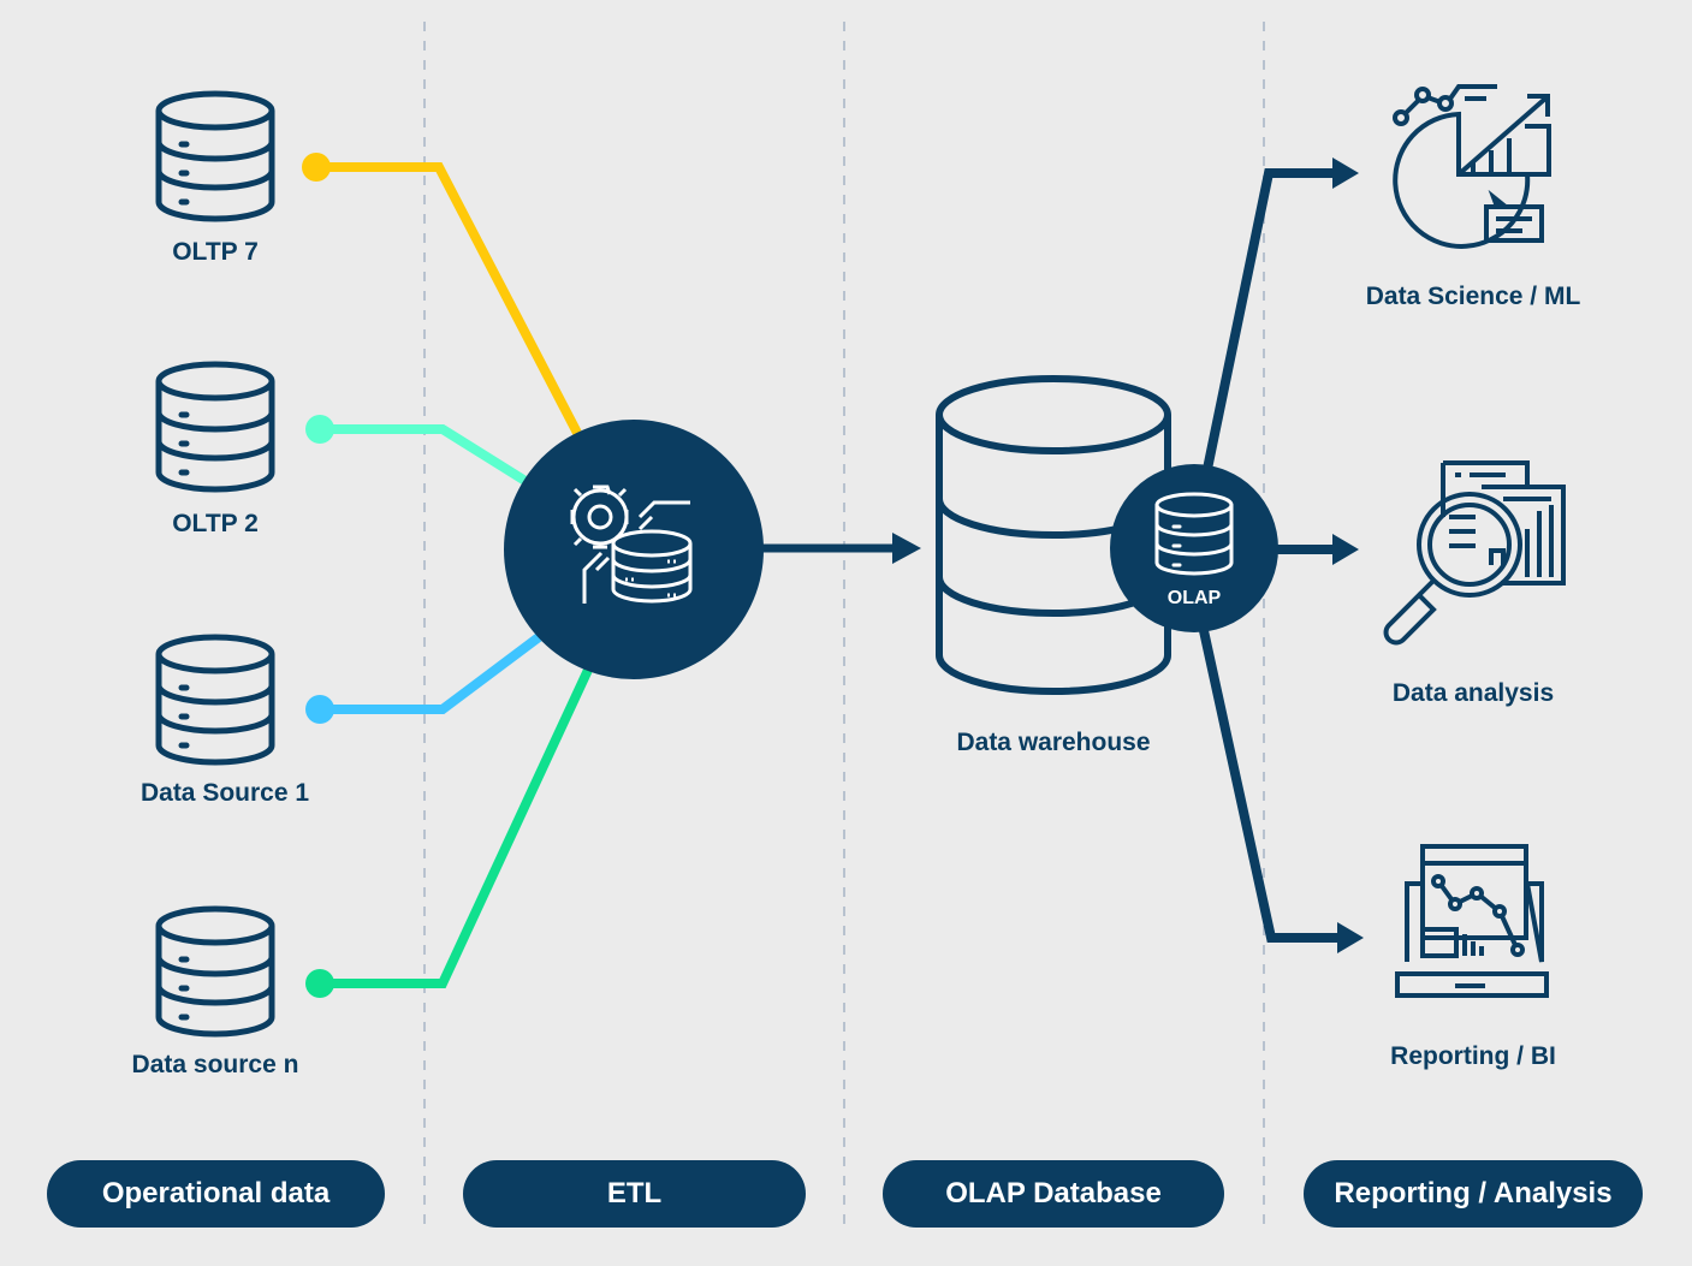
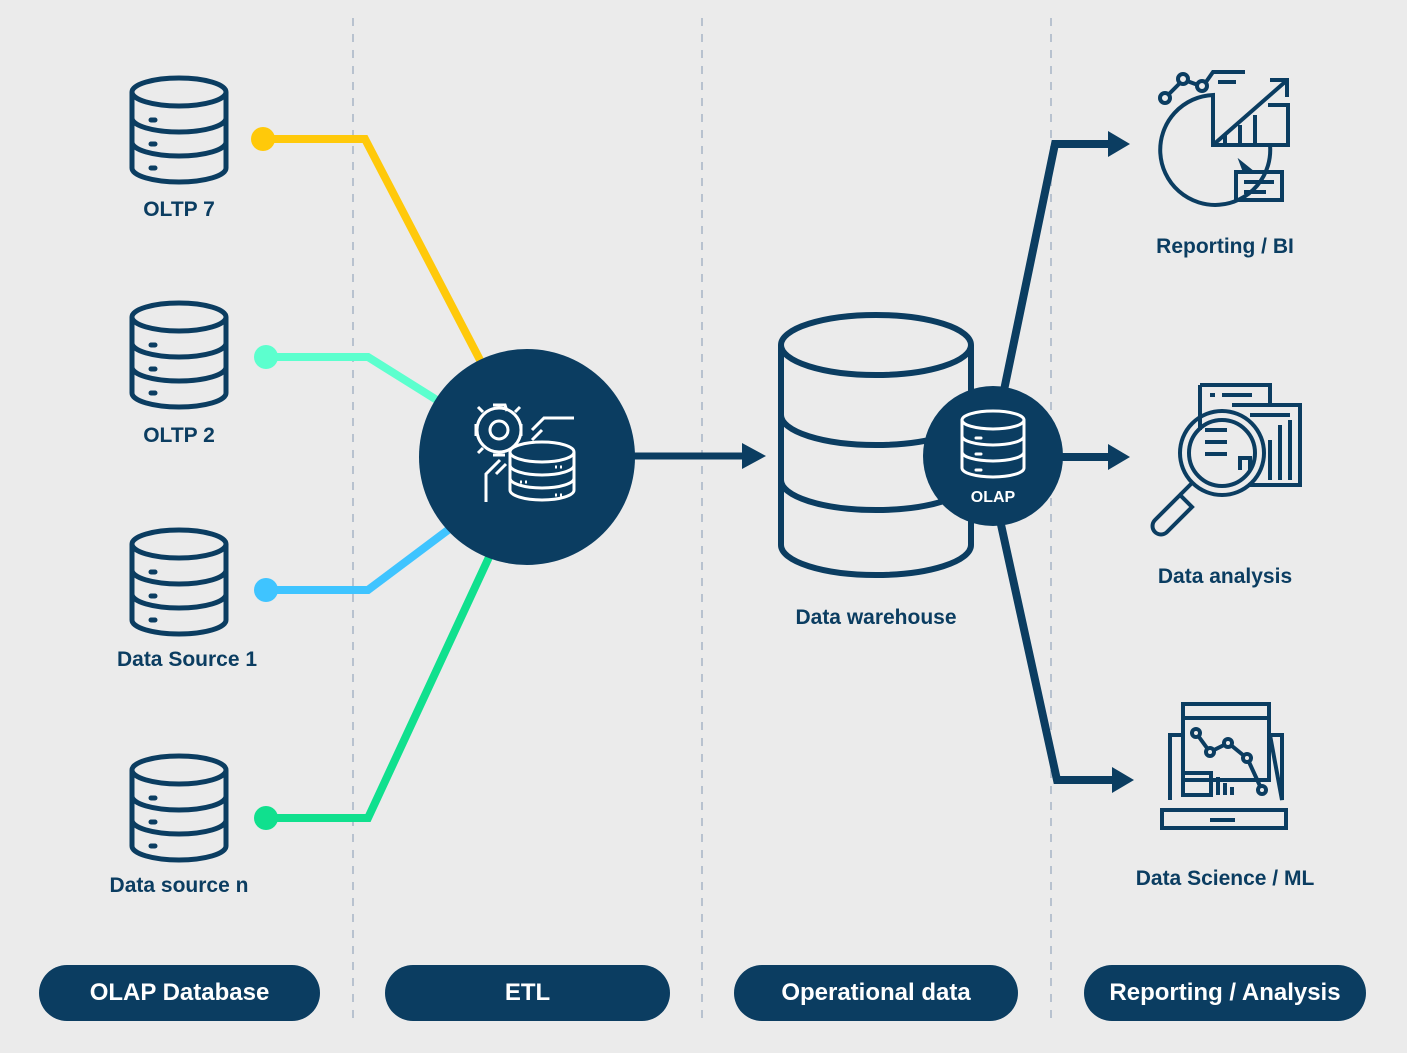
  OLTP 7
  OLTP 2
  Data Source 1
  Data source n
  Data warehouse
  OLAP
- Data Science / ML
+ Reporting / BI
  Data analysis
- Reporting / BI
+ Data Science / ML
- Operational data
+ OLAP Database
  ETL
- OLAP Database
+ Operational data
  Reporting / Analysis
